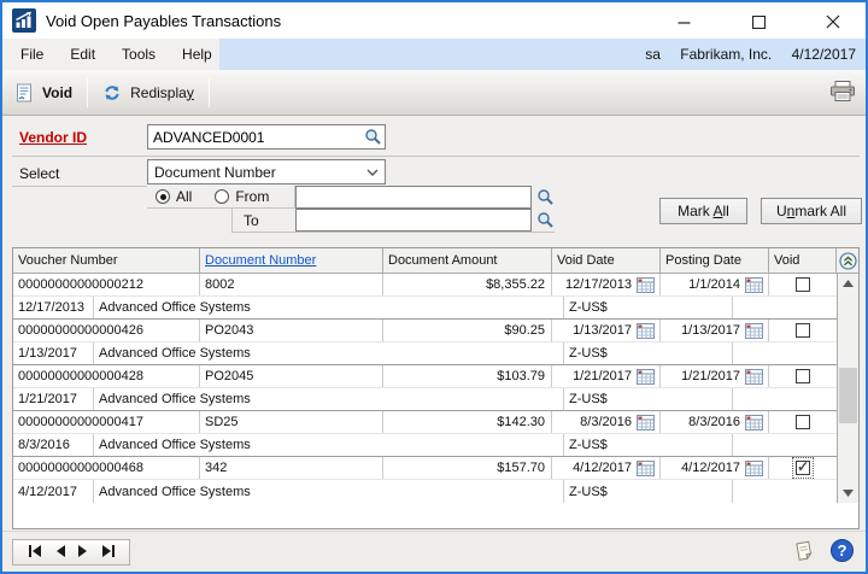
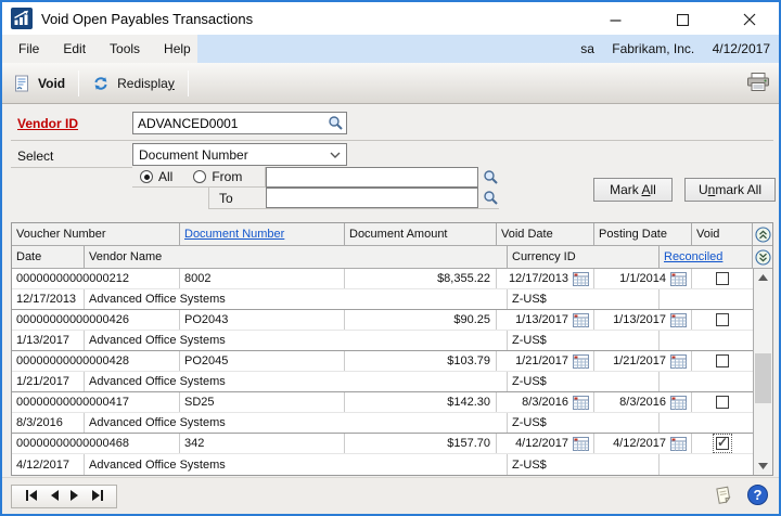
  Void Open Payables Transactions
  File
  Edit
  Tools
  Help
  sa Fabrikam, Inc. 4/12/2017
  Void
  Redisplay
  Vendor ID
  ADVANCED0001
  Select
  Document Number
  All
  From
  To
  Mark All
  Unmark All
  Voucher Number
  Document Number
  Document Amount
  Void Date
  Posting Date
  Void
+ Date
+ Vendor Name
+ Currency ID
+ Reconciled
  00000000000000212
  8002
  $8,355.22
  12/17/2013
  1/1/2014
  12/17/2013
  Advanced Office Systems
  Z-US$
  00000000000000426
  PO2043
  $90.25
  1/13/2017
  1/13/2017
  1/13/2017
  Advanced Office Systems
  Z-US$
  00000000000000428
  PO2045
  $103.79
  1/21/2017
  1/21/2017
  1/21/2017
  Advanced Office Systems
  Z-US$
  00000000000000417
  SD25
  $142.30
  8/3/2016
  8/3/2016
  8/3/2016
  Advanced Office Systems
  Z-US$
  00000000000000468
  342
  $157.70
  4/12/2017
  4/12/2017
  4/12/2017
  Advanced Office Systems
  Z-US$
  ?
